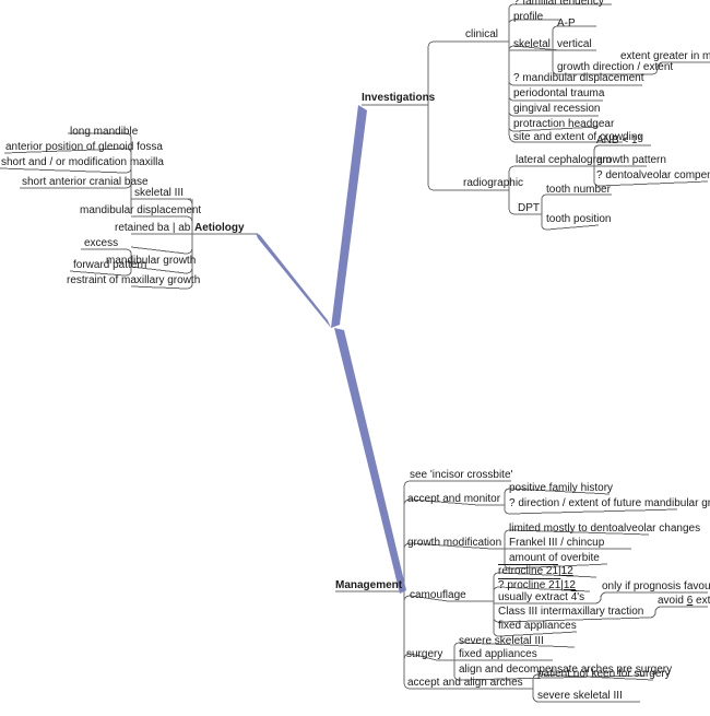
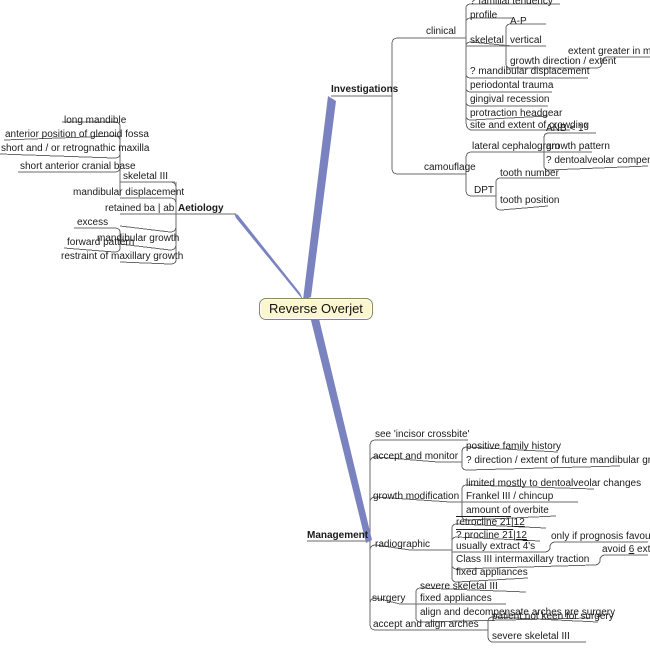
+ Reverse Overjet
  Investigations
  clinical
  ? familial tendency
  profile
  skeletal
  A-P
  vertical
  growth direction / extent
  extent greater in m
  ? mandibular displacement
  periodontal trauma
  gingival recession
  protraction headgear
  site and extent of crowding
- radiographic
+ camouflage
  lateral cephalogram
  ANB < 1°
  growth pattern
  ? dentoalveolar compe
  DPT
  tooth number
  tooth position
  Aetiology
  skeletal III
  long mandible
  anterior position of glenoid fossa
- short and / or modification maxilla
+ short and / or retrognathic maxilla
  short anterior cranial base
  mandibular displacement
  retained ba | ab
  mandibular growth
  excess
  forward pattern
  restraint of maxillary growth
  Management
  see 'incisor crossbite'
  accept and monitor
  positive family history
  ? direction / extent of future mandibular gr
  growth modification
  limited mostly to dentoalveolar changes
  Frankel III / chincup
  amount of overbite
- camouflage
+ radiographic
  retrocline 21|12
  ? procline 21|12
  usually extract 4's
  Class III intermaxillary traction
  fixed appliances
  only if prognosis favou
  surgery
  severe skeletal III
  fixed appliances
  align and decompensate arches pre surgery
  accept and align arches
  patient not keen for surgery
  severe skeletal III
